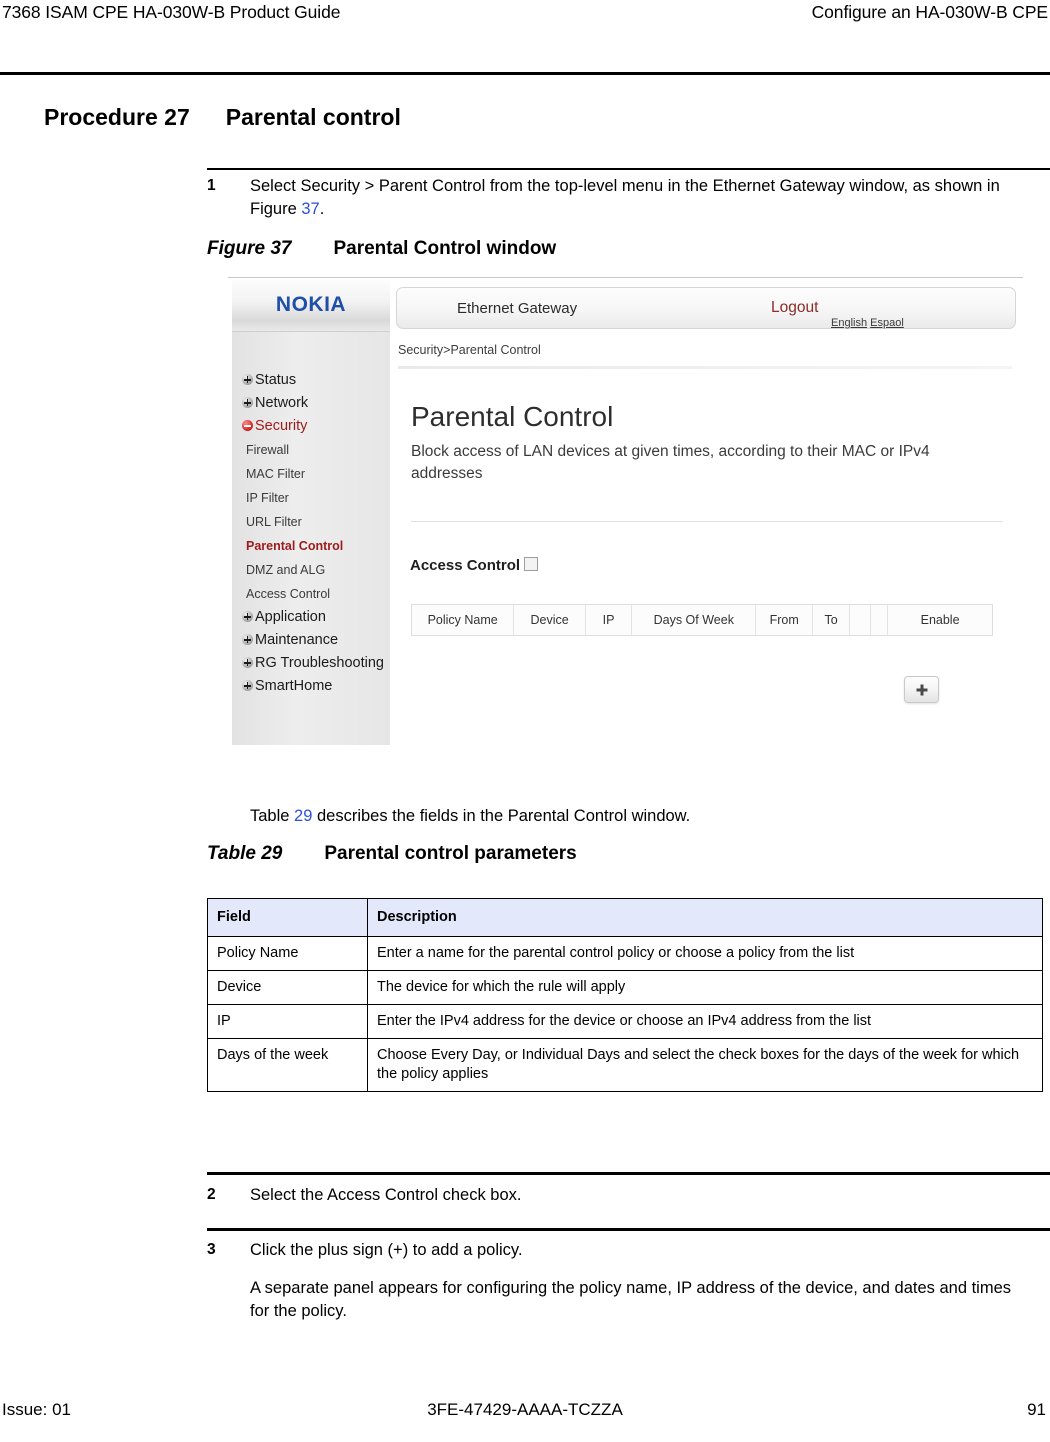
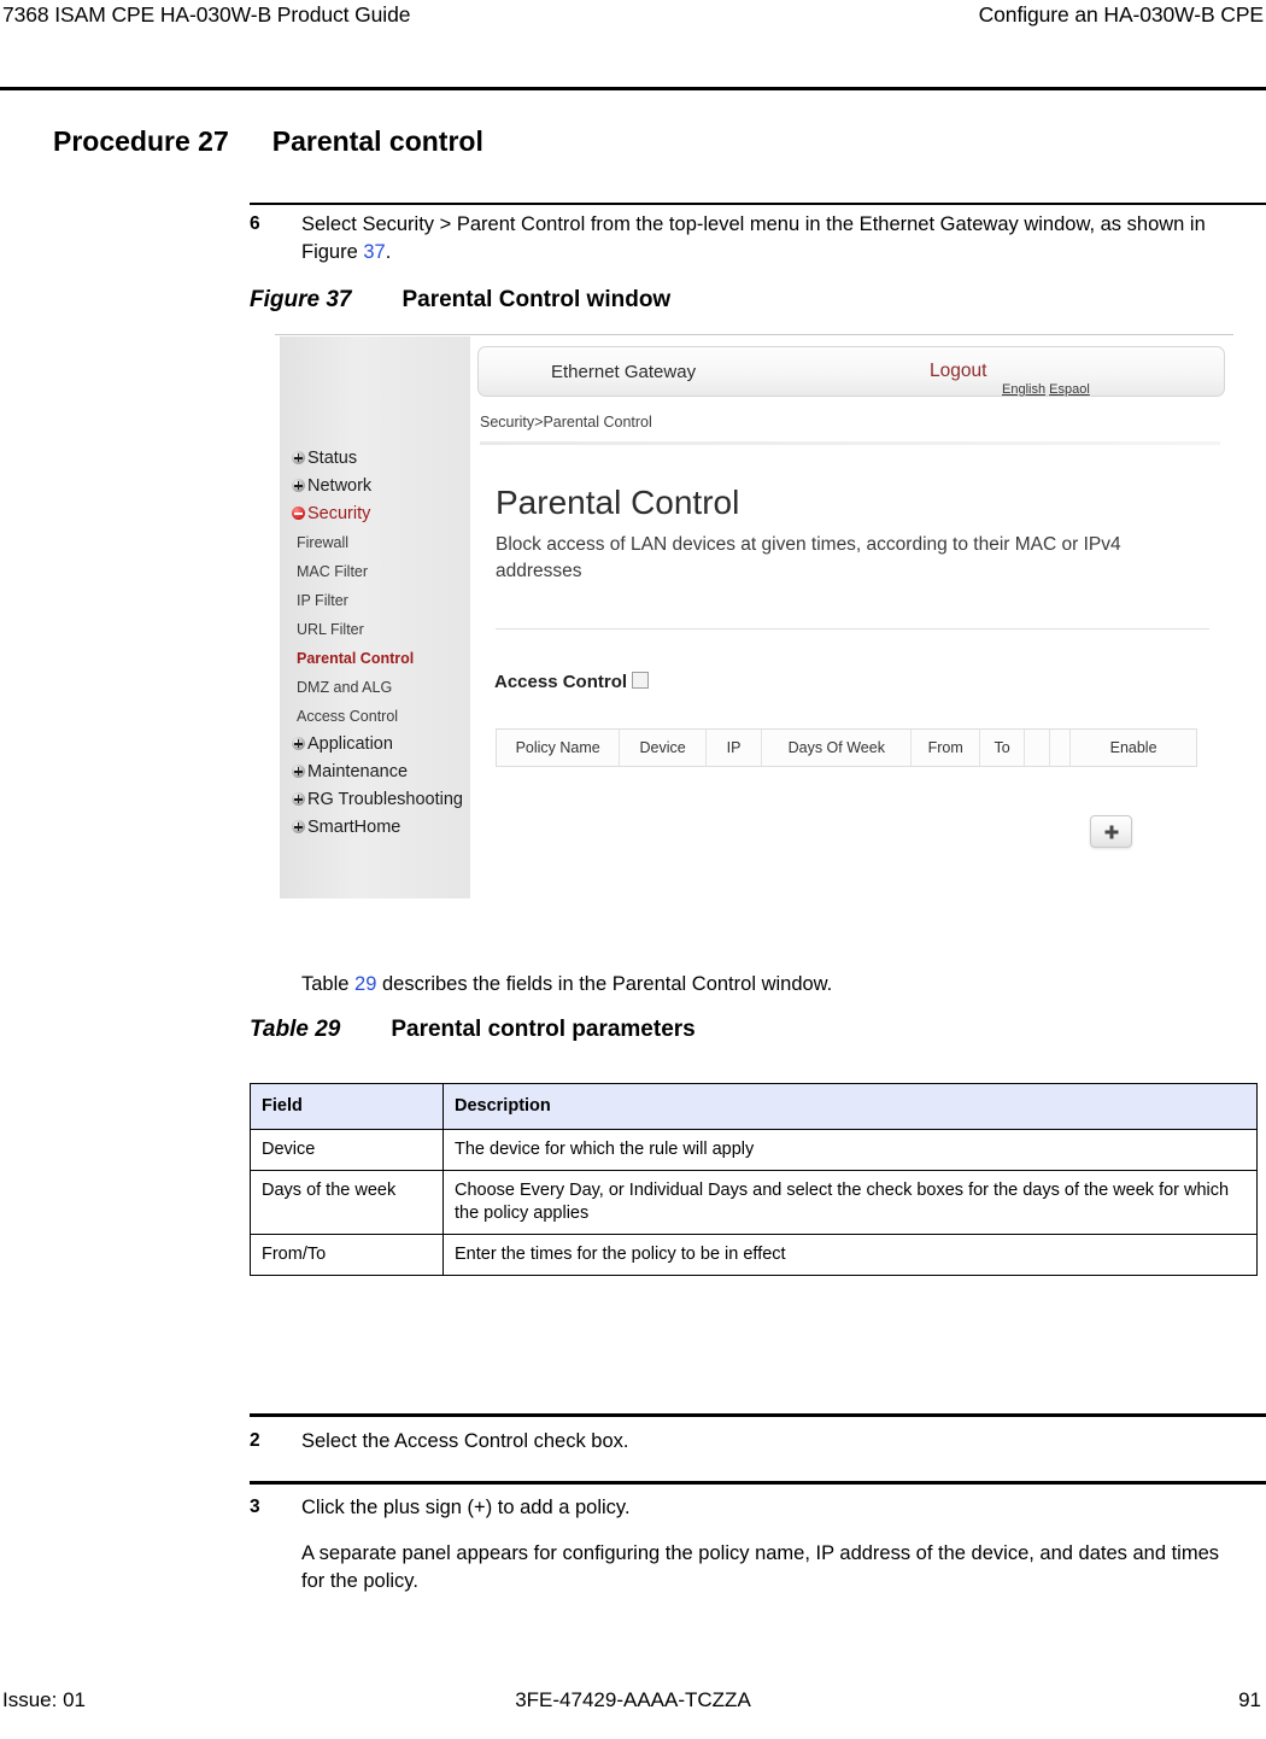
  7368 ISAM CPE HA-030W-B Product Guide
  Configure an HA-030W-B CPE
  Procedure 27 Parental control
- 1
+ 6
  Select Security > Parent Control from the top-level menu in the Ethernet Gateway window, as shown in Figure 37.
  Figure 37 Parental Control window
- NOKIA
  Status
  Network
  Security
  Firewall
  MAC Filter
  IP Filter
  URL Filter
  Parental Control
  DMZ and ALG
  Access Control
  Application
  Maintenance
  RG Troubleshooting
  SmartHome
  Ethernet Gateway
  Logout
  English Espaol
  Security>Parental Control
  Parental Control
  Block access of LAN devices at given times, according to their MAC or IPv4 addresses
  Access Control
  Policy Name
  Device
  IP
  Days Of Week
  From
  To
  Enable
  Table 29 describes the fields in the Parental Control window.
  Table 29 Parental control parameters
  Field	Description
- Policy Name	Enter a name for the parental control policy or choose a policy from the list
  Device	The device for which the rule will apply
- IP	Enter the IPv4 address for the device or choose an IPv4 address from the list
  Days of the week	Choose Every Day, or Individual Days and select the check boxes for the days of the week for which the policy applies
+ From/To	Enter the times for the policy to be in effect
  2
  Select the Access Control check box.
  3
  Click the plus sign (+) to add a policy.
  A separate panel appears for configuring the policy name, IP address of the device, and dates and times for the policy.
  Issue: 01
  3FE-47429-AAAA-TCZZA
  91
